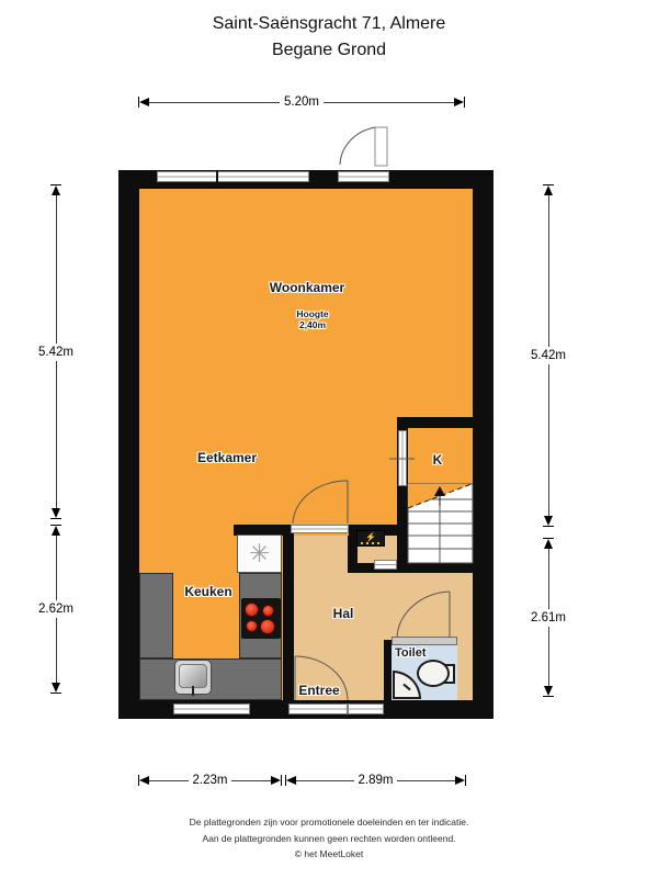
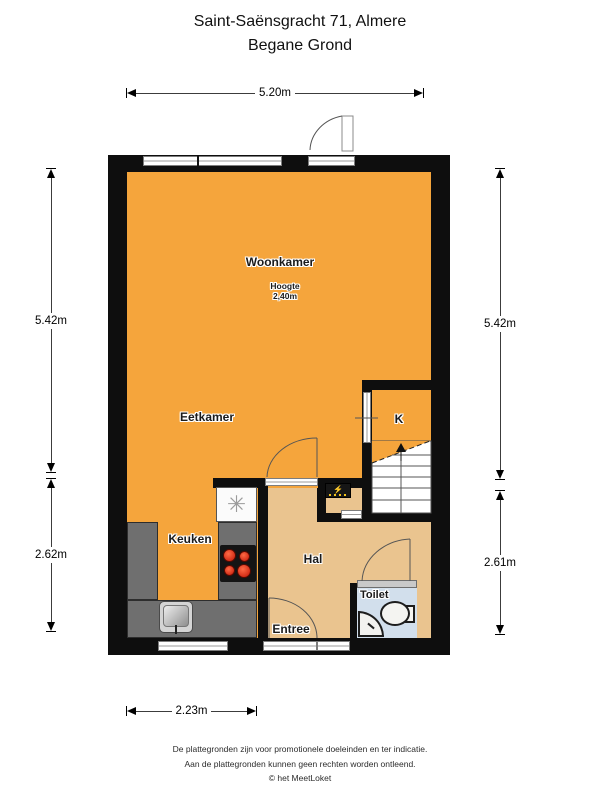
  Saint-Saënsgracht 71, Almere
  Begane Grond
  5.20m
  5.42m
  2.62m
  5.42m
  2.61m
  2.23m
- 2.89m
  ✳
  ⚡
  Woonkamer
  Hoogte
  2,40m
  Eetkamer
  K
  Keuken
  Hal
  Entree
  Toilet
  De plattegronden zijn voor promotionele doeleinden en ter indicatie.
  Aan de plattegronden kunnen geen rechten worden ontleend.
  © het MeetLoket
